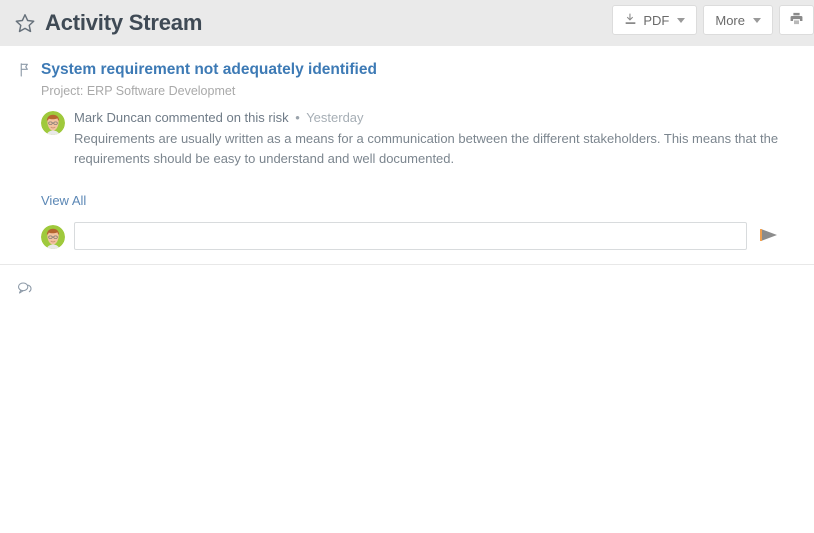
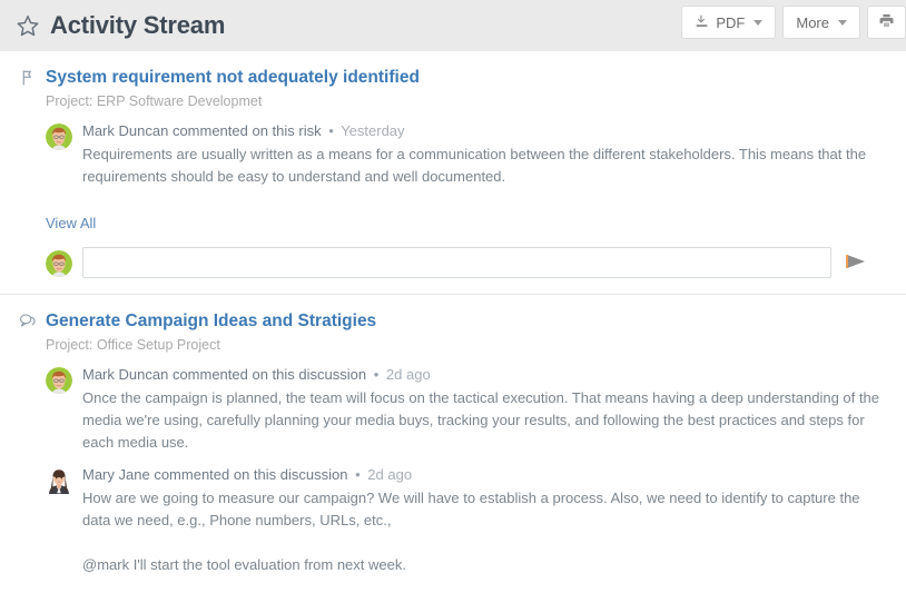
  Activity Stream
  PDF
  More
  System requirement not adequately identified
  Project: ERP Software Developmet
  Mark Duncan commented on this risk • Yesterday
  Requirements are usually written as a means for a communication between the different stakeholders. This means that the requirements should be easy to understand and well documented.
  View All
+ Generate Campaign Ideas and Stratigies
+ Project: Office Setup Project
+ Mark Duncan commented on this discussion • 2d ago
+ Once the campaign is planned, the team will focus on the tactical execution. That means having a deep understanding of the media we're using, carefully planning your media buys, tracking your results, and following the best practices and steps for each media use.
+ Mary Jane commented on this discussion • 2d ago
+ How are we going to measure our campaign? We will have to establish a process. Also, we need to identify to capture the data we need, e.g., Phone numbers, URLs, etc.,
+ @mark I'll start the tool evaluation from next week.
